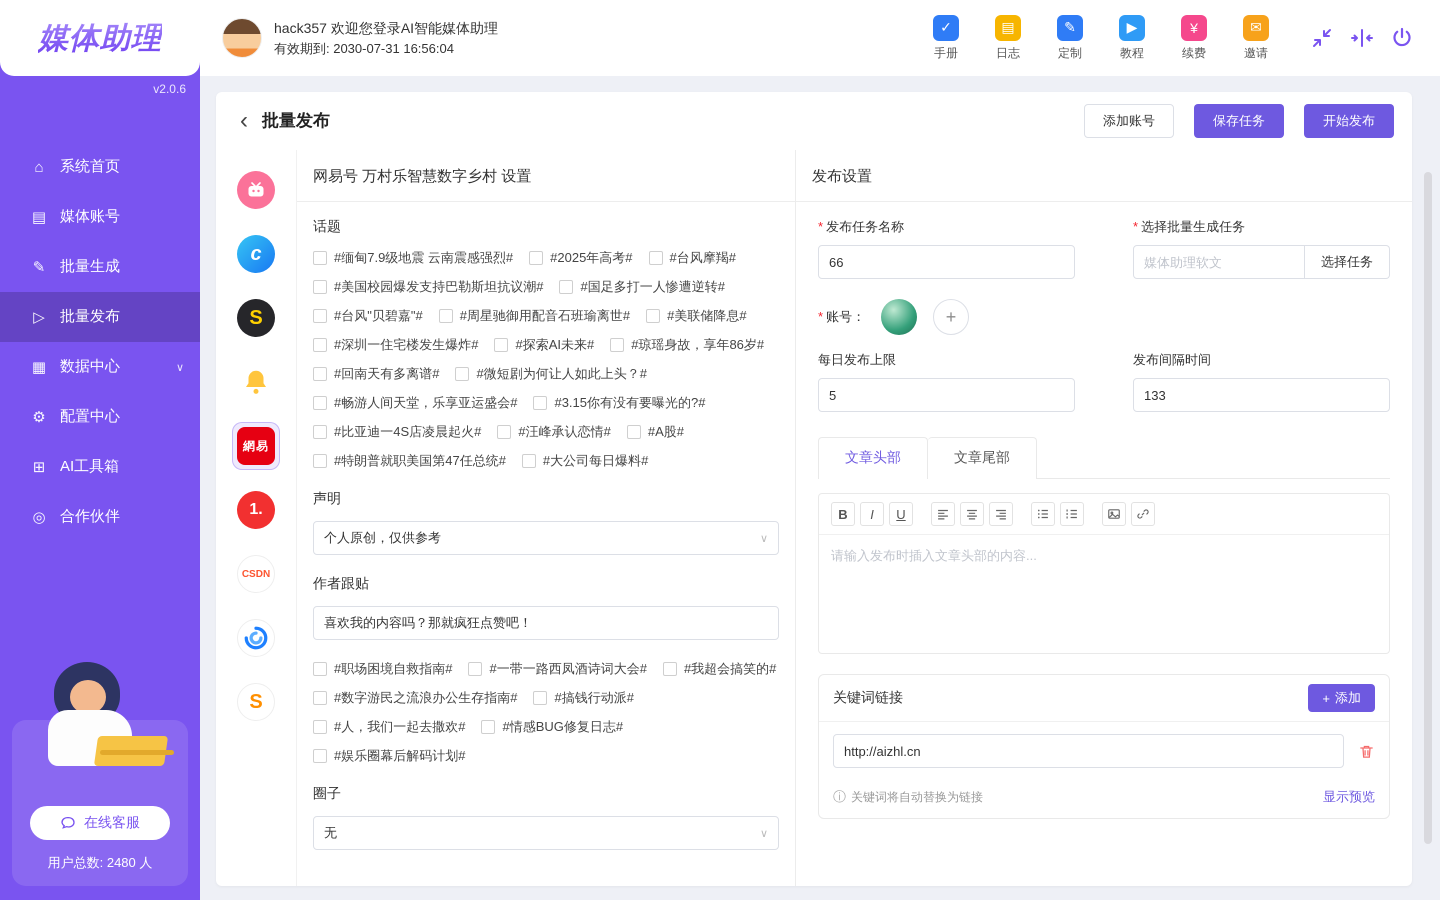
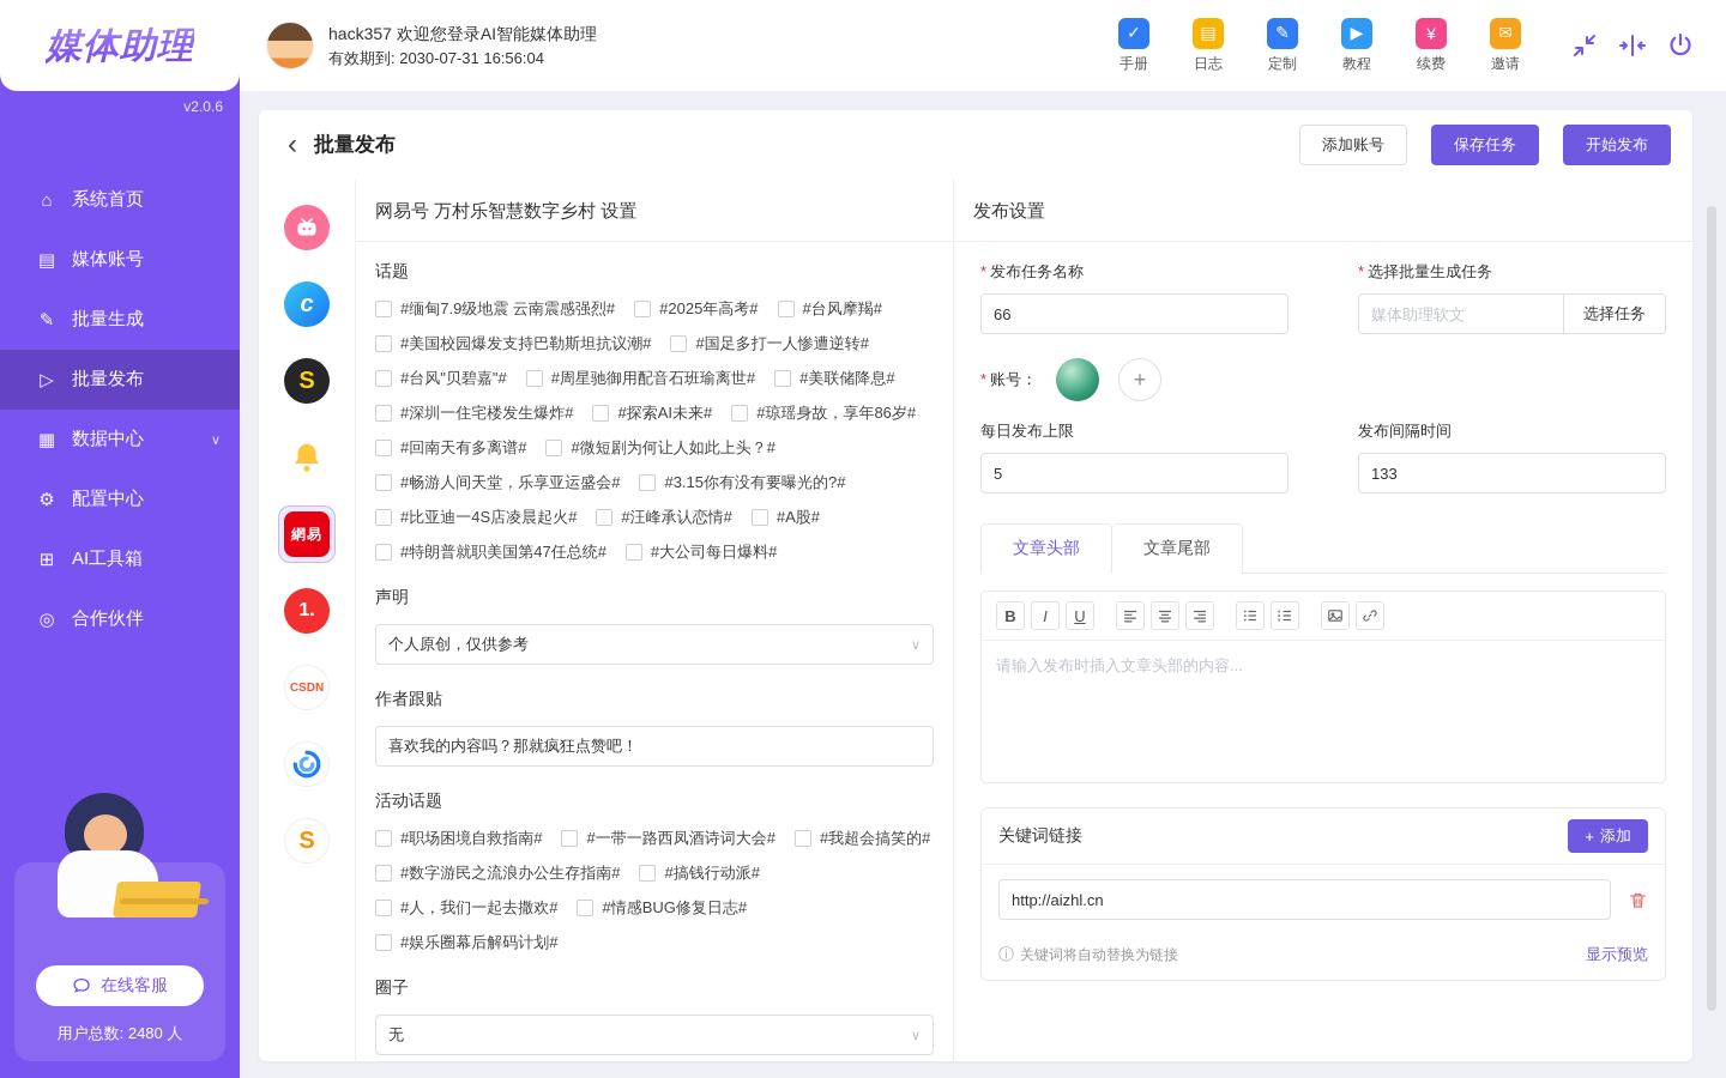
  媒体助理
  v2.0.6
  ⌂
  系统首页
  ▤
  媒体账号
  ✎
  批量生成
  ▷
  批量发布
  ▦
  数据中心
  ∨
  ⚙
  配置中心
  ⊞
  AI工具箱
  ◎
  合作伙伴
  在线客服
  用户总数: 2480 人
  hack357 欢迎您登录AI智能媒体助理
  有效期到: 2030-07-31 16:56:04
  ✓
  手册
  ▤
  日志
  ✎
  定制
  ▶
  教程
  ¥
  续费
  ✉
  邀请
  ‹
  批量发布
  添加账号
  保存任务
  开始发布
  c
  S
  網易
  1.
  CSDN
  S
  网易号 万村乐智慧数字乡村 设置
  话题
  #缅甸7.9级地震 云南震感强烈#
  #2025年高考#
  #台风摩羯#
  #美国校园爆发支持巴勒斯坦抗议潮#
  #国足多打一人惨遭逆转#
  #台风"贝碧嘉"#
  #周星驰御用配音石班瑜离世#
  #美联储降息#
  #深圳一住宅楼发生爆炸#
  #探索AI未来#
  #琼瑶身故，享年86岁#
  #回南天有多离谱#
  #微短剧为何让人如此上头？#
  #畅游人间天堂，乐享亚运盛会#
  #3.15你有没有要曝光的?#
  #比亚迪一4S店凌晨起火#
  #汪峰承认恋情#
  #A股#
  #特朗普就职美国第47任总统#
  #大公司每日爆料#
  声明
  个人原创，仅供参考
  ∨
  作者跟贴
  喜欢我的内容吗？那就疯狂点赞吧！
+ 活动话题
  #职场困境自救指南#
  #一带一路西凤酒诗词大会#
  #我超会搞笑的#
  #数字游民之流浪办公生存指南#
  #搞钱行动派#
  #人，我们一起去撒欢#
  #情感BUG修复日志#
  #娱乐圈幕后解码计划#
  圈子
  无
  ∨
  发布设置
  * 发布任务名称
  66
  * 选择批量生成任务
  媒体助理软文
  选择任务
  * 账号：
  +
  每日发布上限
  5
  发布间隔时间
  133
  文章头部
  文章尾部
  B
  I
  U
  请输入发布时插入文章头部的内容...
  关键词链接
  +
  添加
  http://aizhl.cn
  ⓘ
  关键词将自动替换为链接
  显示预览
